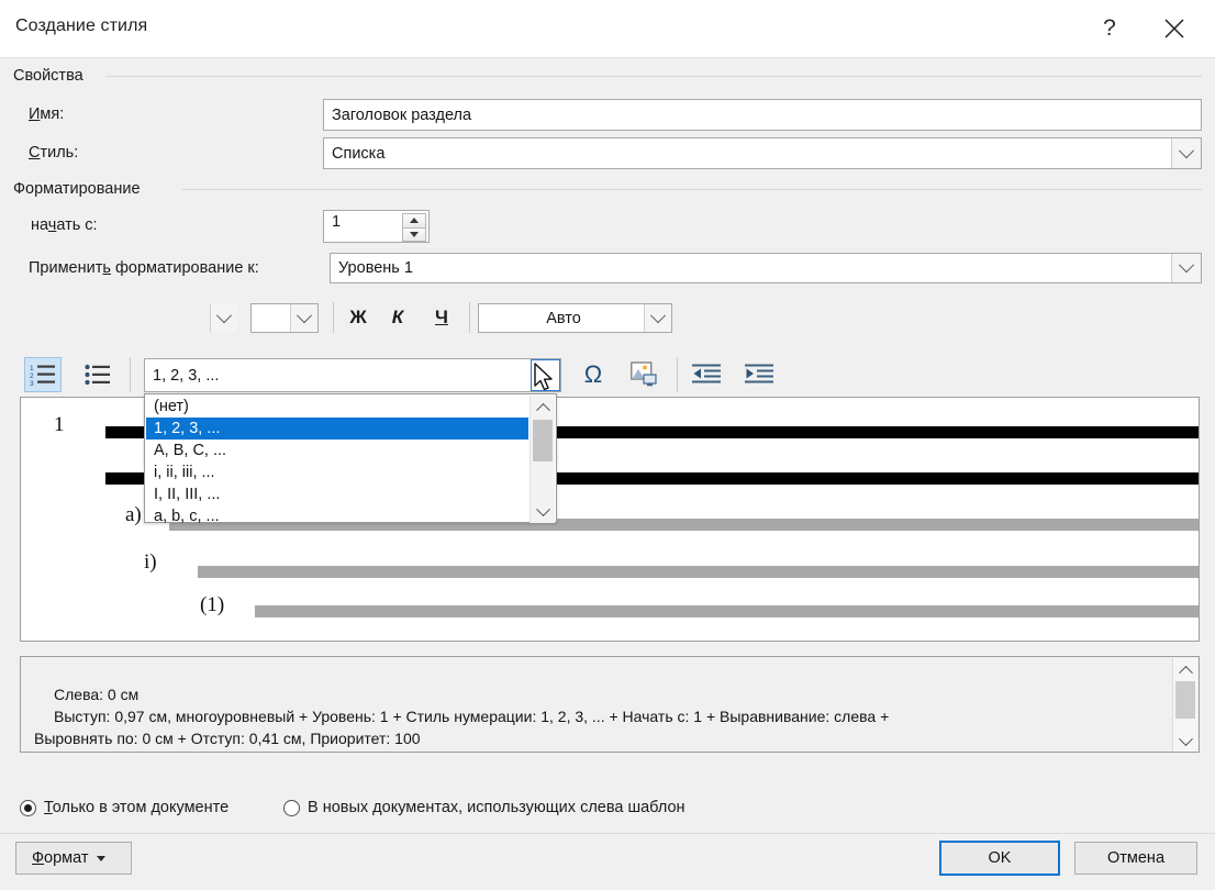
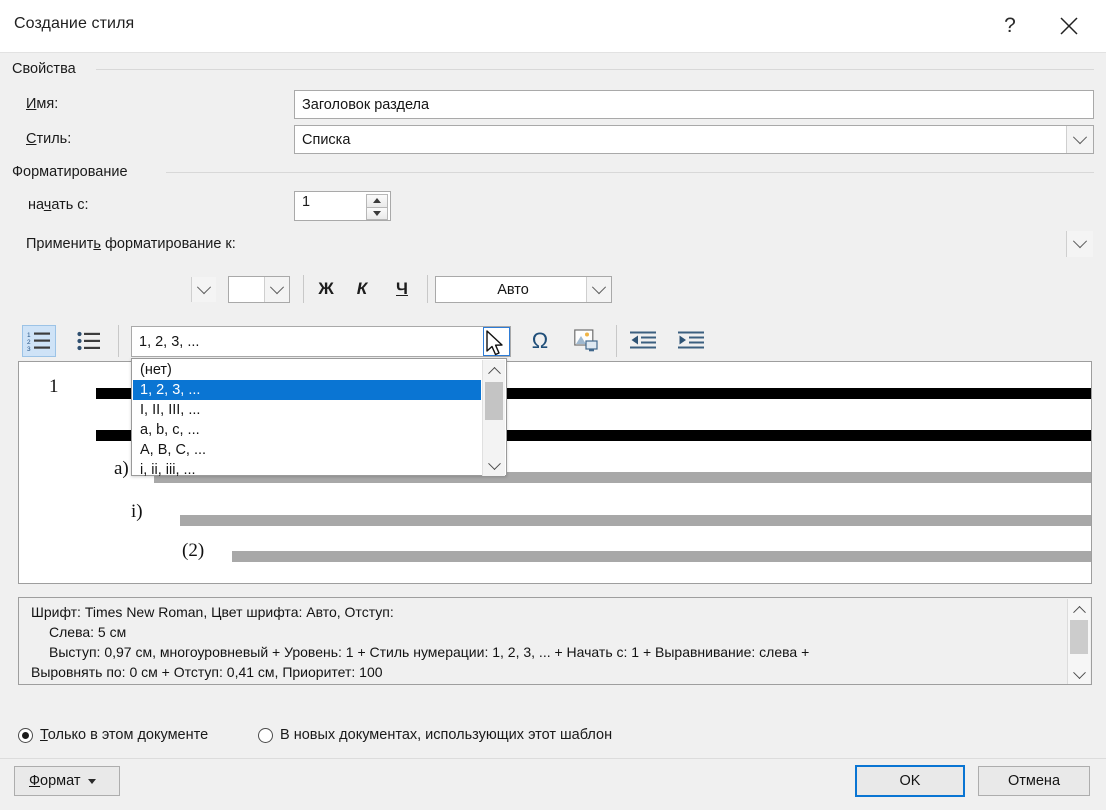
  Создание стиля
  ?
  Свойства
  Имя:
  Заголовок раздела
  Стиль:
  Списка
  Форматирование
  начать с:
  1
  Применить форматирование к:
- Уровень 1
  Ж
  К
  Ч
  Авто
  1, 2, 3, ...
  Ω
  1
  a)
  i)
- (1)
+ (2)
  (нет)
  1, 2, 3, ...
- A, B, C, ...
+ I, II, III, ...
- i, ii, iii, ...
+ a, b, c, ...
- I, II, III, ...
+ A, B, C, ...
- a, b, c, ...
+ i, ii, iii, ...
+ Шрифт: Times New Roman, Цвет шрифта: Авто, Отступ:
- Слева: 0 см
+ Слева: 5 см
  Выступ: 0,97 см, многоуровневый + Уровень: 1 + Стиль нумерации: 1, 2, 3, ... + Начать с: 1 + Выравнивание: слева +
  Выровнять по: 0 см + Отступ: 0,41 см, Приоритет: 100
  Только в этом документе
- В новых документах, использующих слева шаблон
+ В новых документах, использующих этот шаблон
  Формат
  OK
  Отмена
